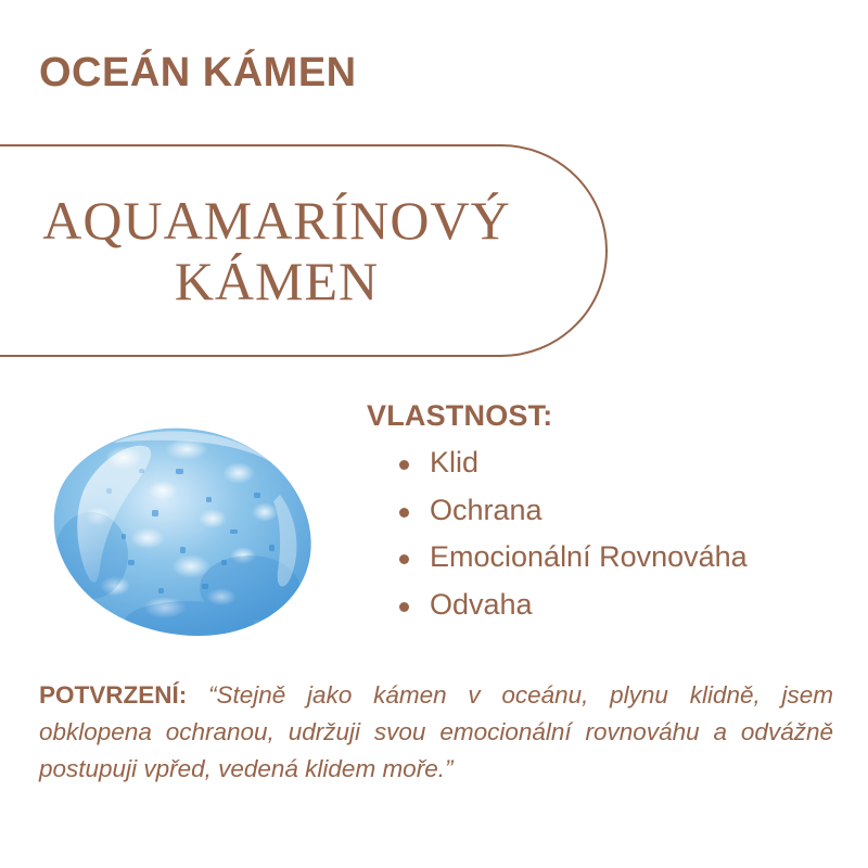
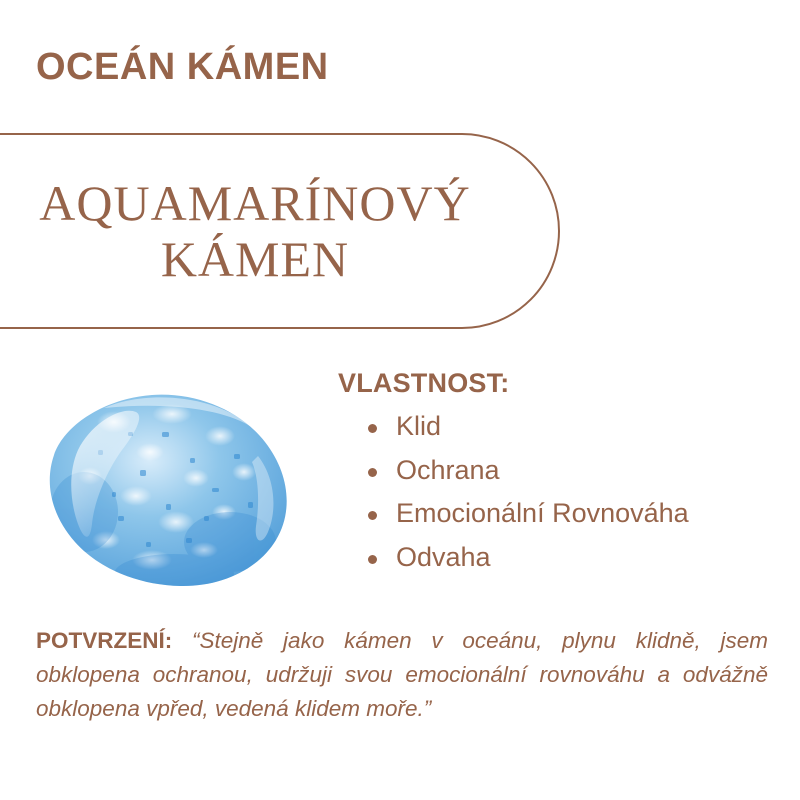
  OCEÁN KÁMEN
  AQUAMARÍNOVÝ KÁMEN
  VLASTNOST:
  Klid
  Ochrana
  Emocionální Rovnováha
  Odvaha
- POTVRZENÍ: “Stejně jako kámen v oceánu, plynu klidně, jsem obklopena ochranou, udržuji svou emocionální rovnováhu a odvážně postupuji vpřed, vedená klidem moře.”
+ POTVRZENÍ: “Stejně jako kámen v oceánu, plynu klidně, jsem obklopena ochranou, udržuji svou emocionální rovnováhu a odvážně obklopena vpřed, vedená klidem moře.”
